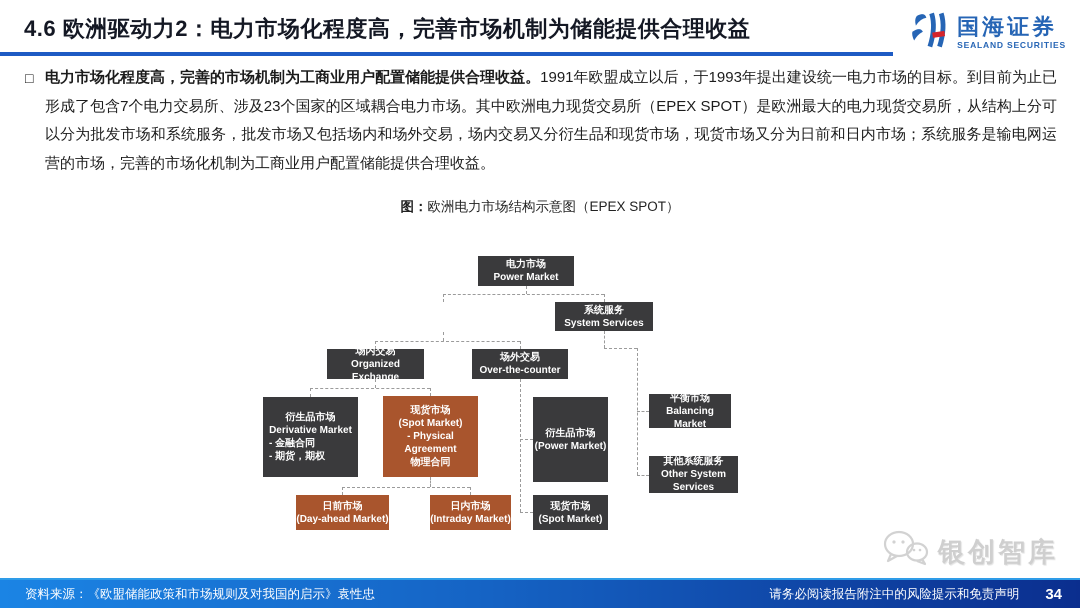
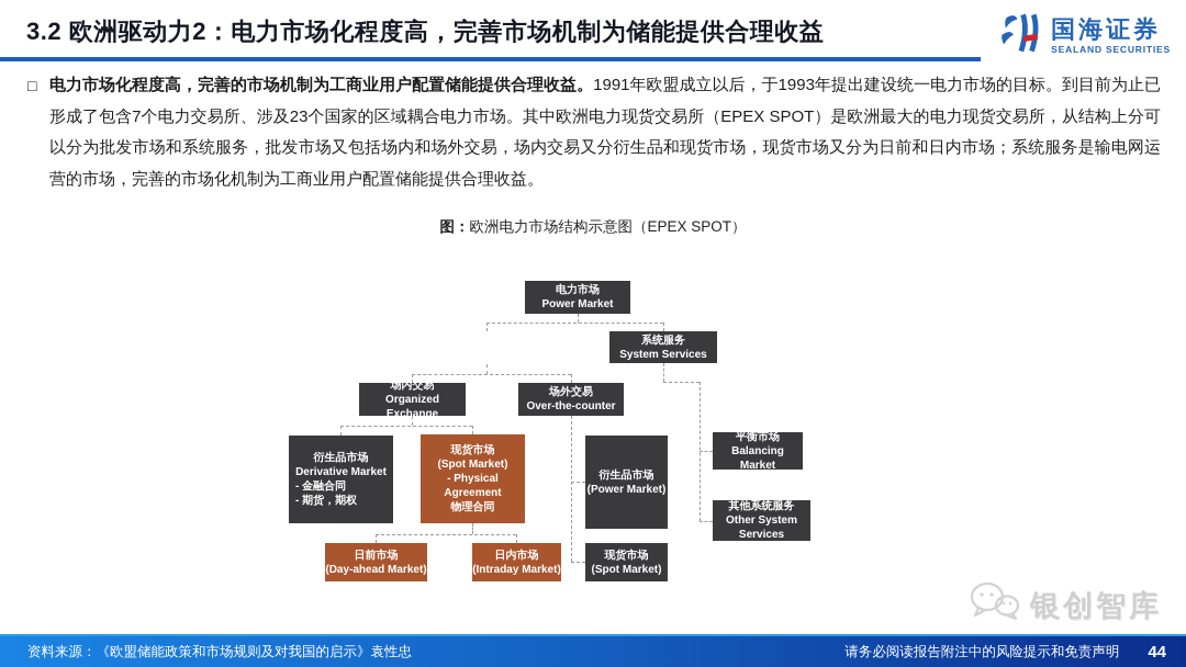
- 4.6 欧洲驱动力2：电力市场化程度高，完善市场机制为储能提供合理收益
+ 3.2 欧洲驱动力2：电力市场化程度高，完善市场机制为储能提供合理收益
  国海证券
  SEALAND SECURITIES
  □
  电力市场化程度高，完善的市场机制为工商业用户配置储能提供合理收益。1991年欧盟成立以后，于1993年提出建设统一电力市场的目标。到目前为止已形成了包含7个电力交易所、涉及23个国家的区域耦合电力市场。其中欧洲电力现货交易所（EPEX SPOT）是欧洲最大的电力现货交易所，从结构上分可以分为批发市场和系统服务，批发市场又包括场内和场外交易，场内交易又分衍生品和现货市场，现货市场又分为日前和日内市场；系统服务是输电网运营的市场，完善的市场化机制为工商业用户配置储能提供合理收益。
  图：欧洲电力市场结构示意图（EPEX SPOT）
  电力市场
  Power Market
  系统服务
  System Services
  场内交易
  Organized Exchange
  场外交易
  Over-the-counter
  衍生品市场
  Derivative Market
  - 金融合同
  - 期货，期权
  现货市场
  (Spot Market)
  - Physical Agreement
  物理合同
  衍生品市场
  (Power Market)
  平衡市场
  Balancing Market
  其他系统服务
  Other System
  Services
  日前市场
  (Day-ahead Market)
  日内市场
  (Intraday Market)
  现货市场
  (Spot Market)
  银创智库
  资料来源：《欧盟储能政策和市场规则及对我国的启示》袁性忠
  请务必阅读报告附注中的风险提示和免责声明
- 34
+ 44
